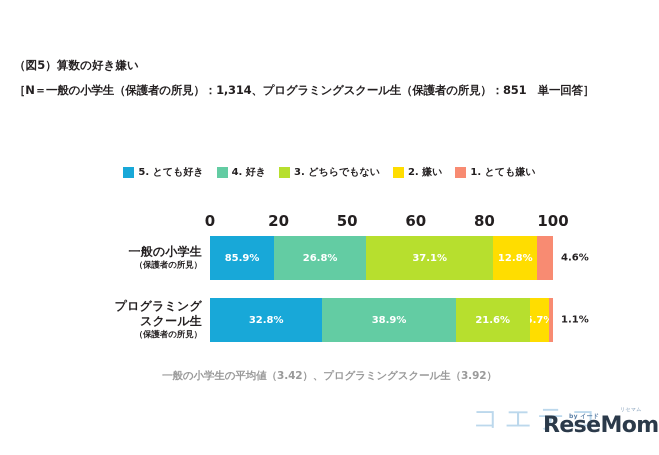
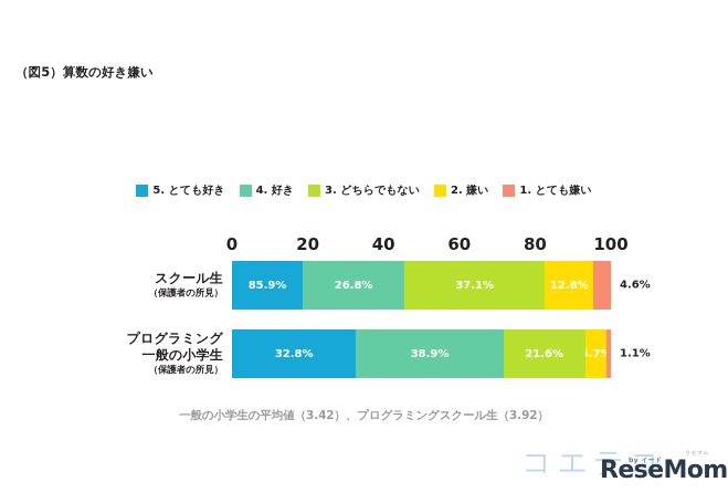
  （図5）算数の好き嫌い
- ［N＝一般の小学生（保護者の所見）：1,314、プログラミングスクール生（保護者の所見）：851 単一回答］
  5. とても好き
  4. 好き
  3. どちらでもない
  2. 嫌い
  1. とても嫌い
  0
  20
- 50
+ 40
  60
  80
  100
- 一般の小学生
+ スクール生
  （保護者の所見）
  85.9%
  26.8%
  37.1%
  12.8%
  4.6%
  プログラミング
- スクール生
+ 一般の小学生
  （保護者の所見）
  32.8%
  38.9%
  21.6%
  5.7
  1.1%
  一般の小学生の平均値（3.42）、プログラミングスクール生（3.92）
  コエテコ
  ReseMom
